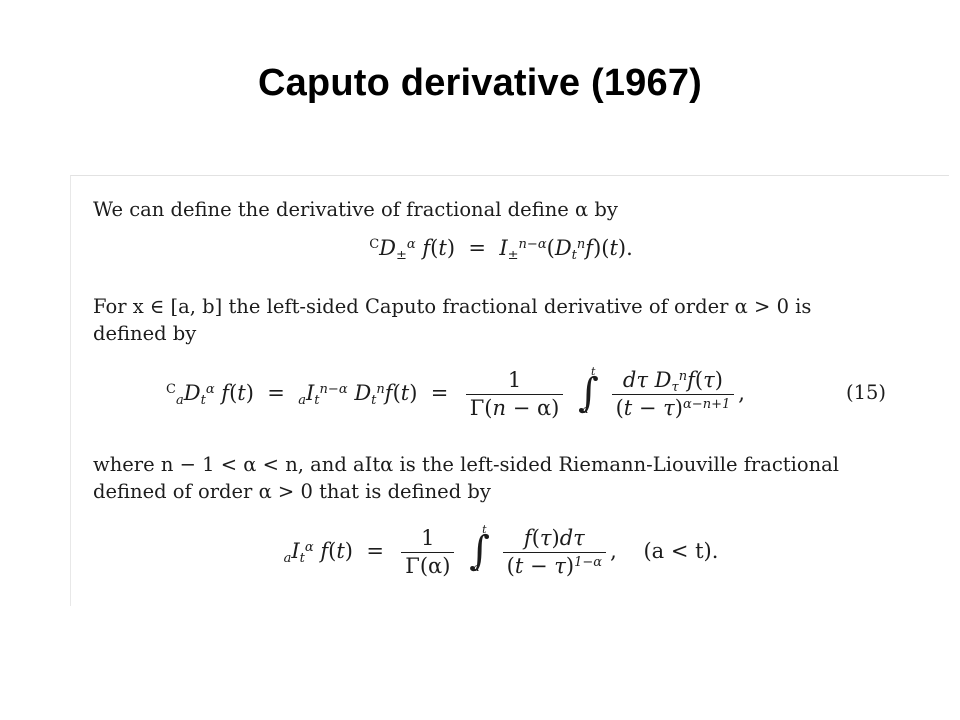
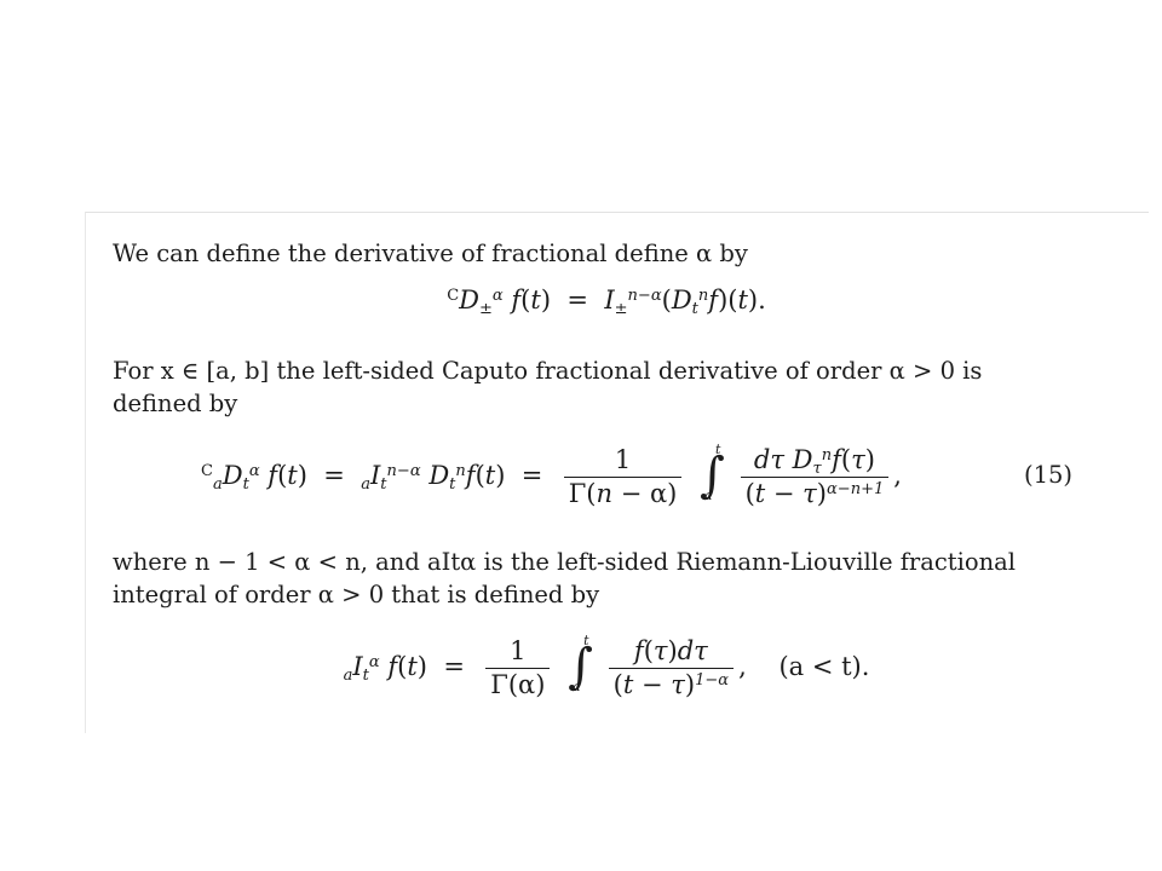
- Caputo derivative (1967)
  We can define the derivative of fractional define α by
  CD±α f(t) = I±n−α(Dtnf)(t).
  For x ∈ [a, b] the left-sided Caputo fractional derivative of order α > 0 is
  defined by
  CaDtα f(t) = aItn−α Dtnf(t) =
  1
  Γ(n − α)
  ∫
  t
  a
  dτ Dτnf(τ)
  (t − τ)α−n+1
  ,
  (15)
  where n − 1 < α < n, and aItα is the left-sided Riemann-Liouville fractional
- defined of order α > 0 that is defined by
+ integral of order α > 0 that is defined by
  aItα f(t) =
  1
  Γ(α)
  ∫
  t
  a
  f(τ)dτ
  (t − τ)1−α
  , (a < t).
